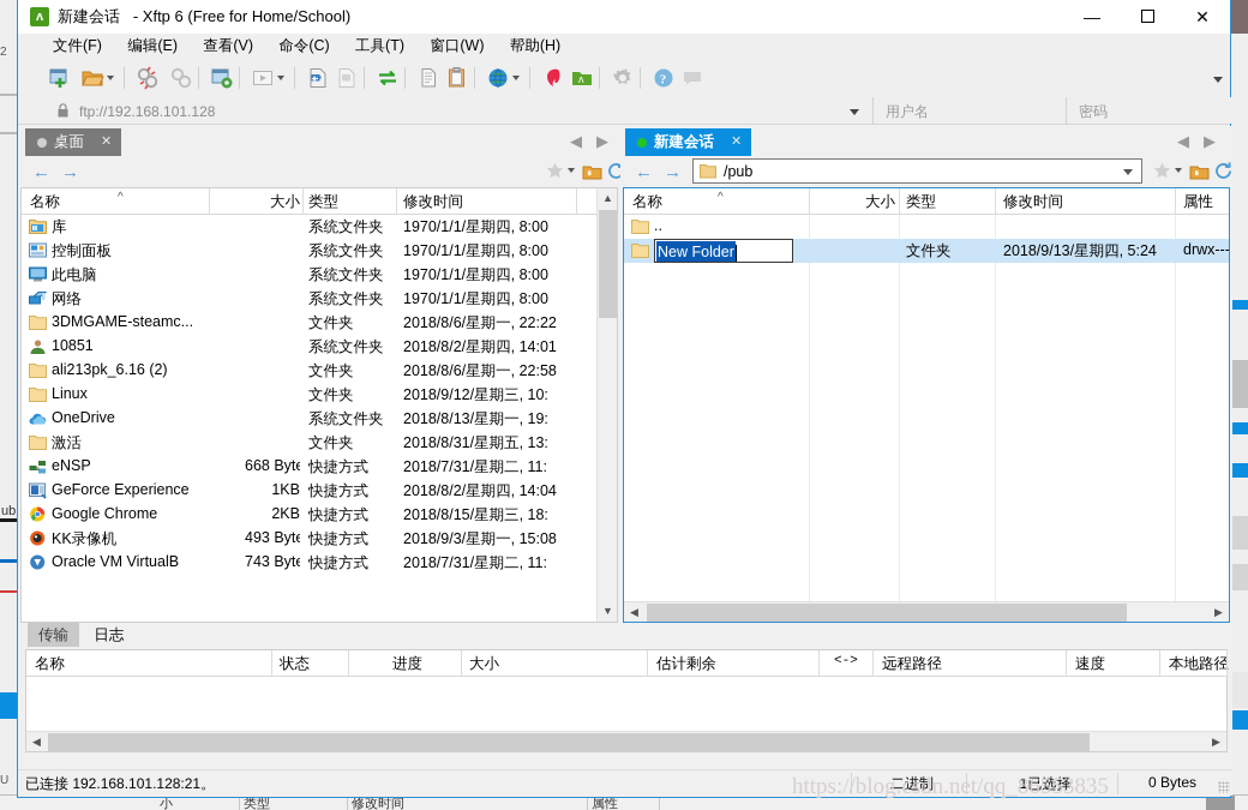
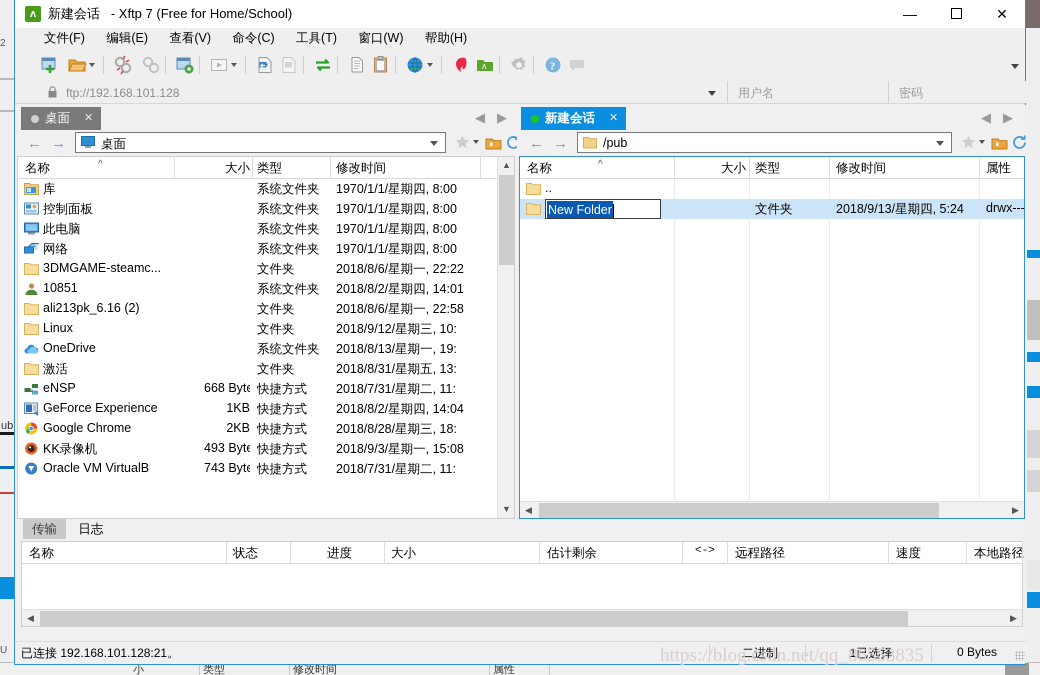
  ub
  2
  U
  小
  类型
  修改时间
  属性
  ʌ
- 新建会话 - Xftp 6 (Free for Home/School)
+ 新建会话 - Xftp 7 (Free for Home/School)
  —
  ✕
  文件(F) 编辑(E) 查看(V) 命令(C) 工具(T) 窗口(W) 帮助(H)
  ʌ
  ?
  ftp://192.168.101.128
  用户名
  密码
  桌面 ✕
  ◀
  ▶
  ←
  →
+ 桌面
  名称
  ^
  大小
  类型
  修改时间
  库
  系统文件夹
  1970/1/1/星期四, 8:00
  控制面板
  系统文件夹
  1970/1/1/星期四, 8:00
  此电脑
  系统文件夹
  1970/1/1/星期四, 8:00
  网络
  系统文件夹
  1970/1/1/星期四, 8:00
  3DMGAME-steamc...
  文件夹
  2018/8/6/星期一, 22:22
  10851
  系统文件夹
  2018/8/2/星期四, 14:01
  ali213pk_6.16 (2)
  文件夹
  2018/8/6/星期一, 22:58
  Linux
  文件夹
  2018/9/12/星期三, 10:
  OneDrive
  系统文件夹
  2018/8/13/星期一, 19:
  激活
  文件夹
  2018/8/31/星期五, 13:
  eNSP
  668 Byte
  快捷方式
  2018/7/31/星期二, 11:
  GeForce Experience
  1KB
  快捷方式
  2018/8/2/星期四, 14:04
  Google Chrome
  2KB
  快捷方式
- 2018/8/15/星期三, 18:
+ 2018/8/28/星期三, 18:
  KK录像机
  493 Byte
  快捷方式
  2018/9/3/星期一, 15:08
  Oracle VM VirtualB
  743 Byte
  快捷方式
  2018/7/31/星期二, 11:
  ▲
  ▼
  新建会话 ✕
  ◀
  ▶
  ←
  →
  /pub
  名称
  ^
  大小
  类型
  修改时间
  属性
  ..
  New Folder
  文件夹
  2018/9/13/星期四, 5:24
  drwx---
  ◀
  ▶
  传输 日志
  名称
  状态
  进度
  大小
  估计剩余
  <->
  远程路径
  速度
  本地路径
  ◀
  ▶
  已连接 192.168.101.128:21。
  二进制
  1已选择
  0 Bytes
  https://blog.csdn.net/qq_86553835
